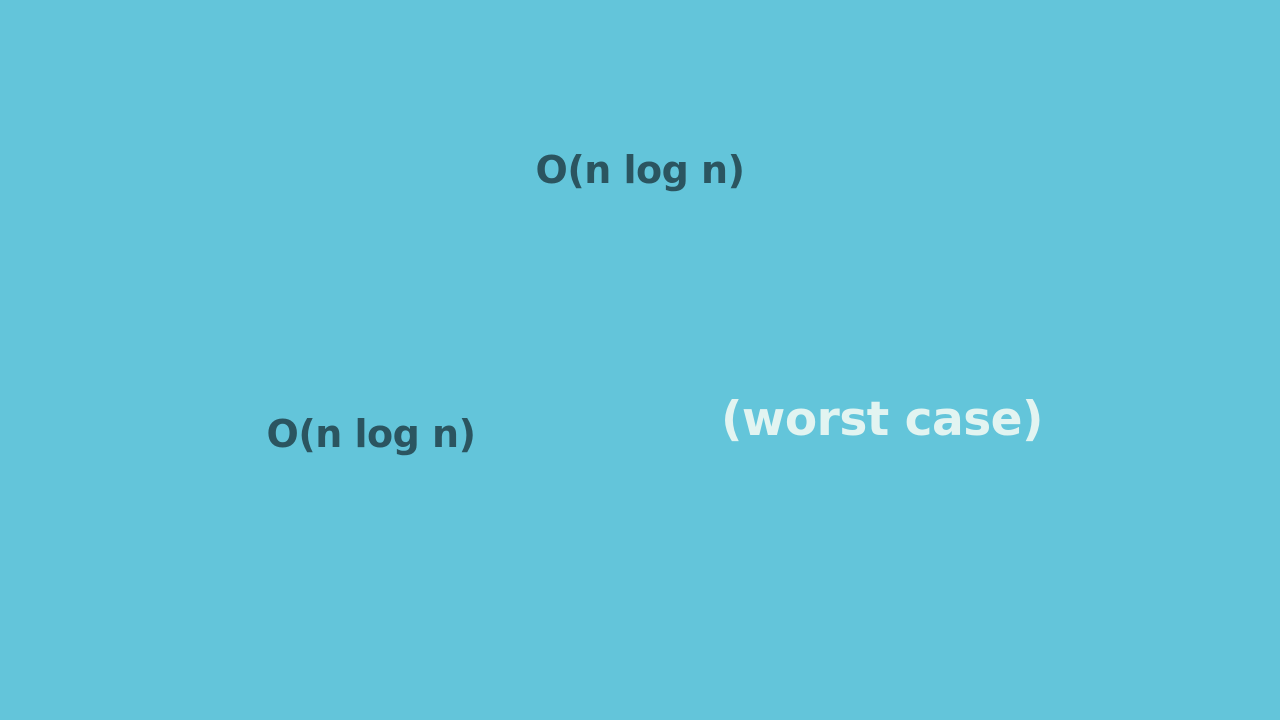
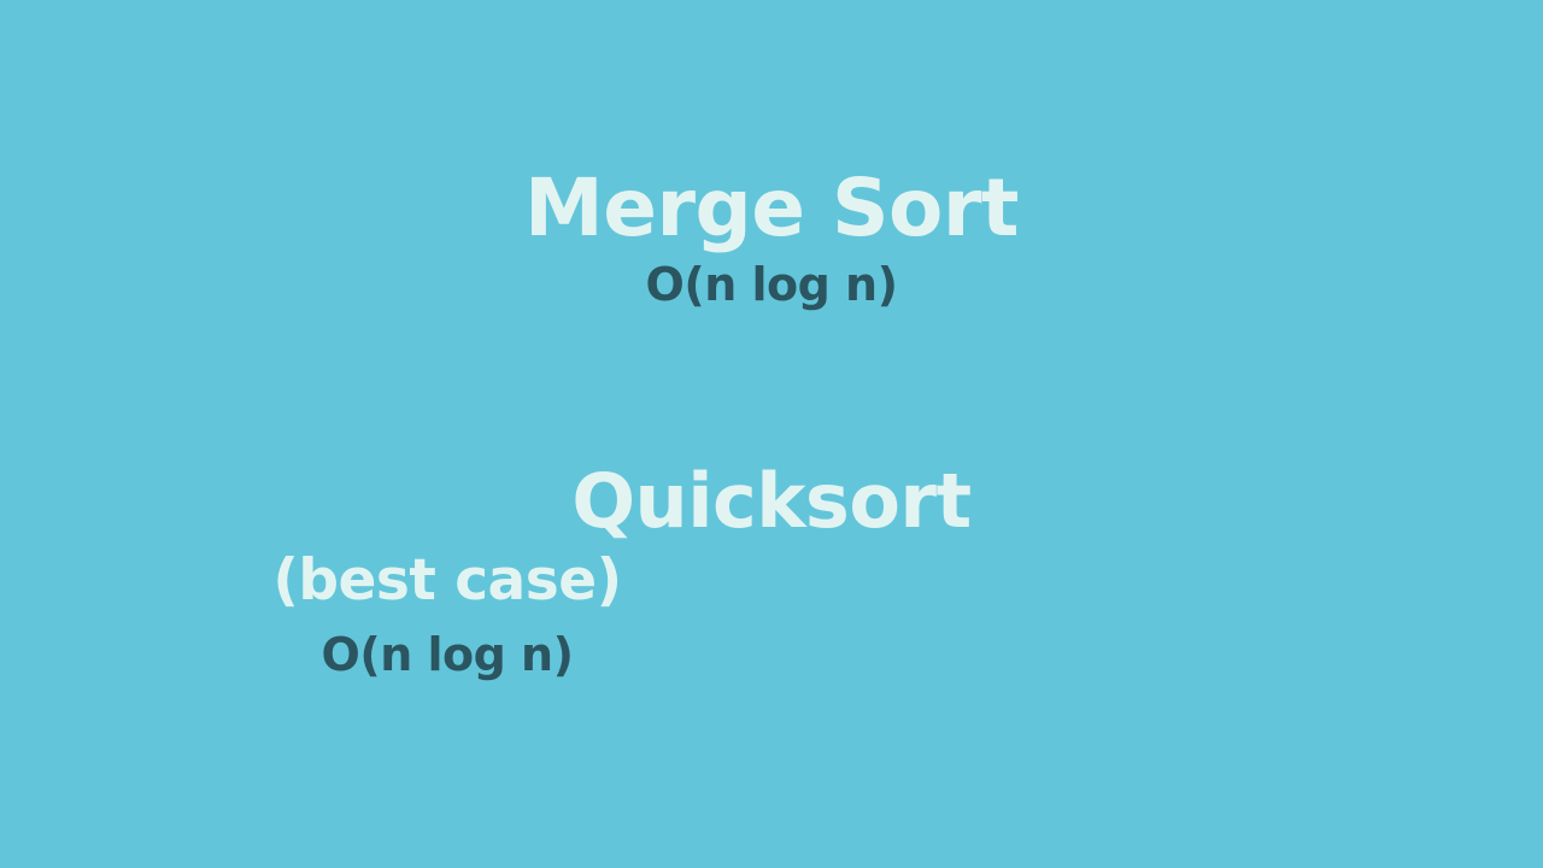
+ Merge Sort
  O(n log n)
+ Quicksort
+ (best case)
  O(n log n)
- (worst case)
